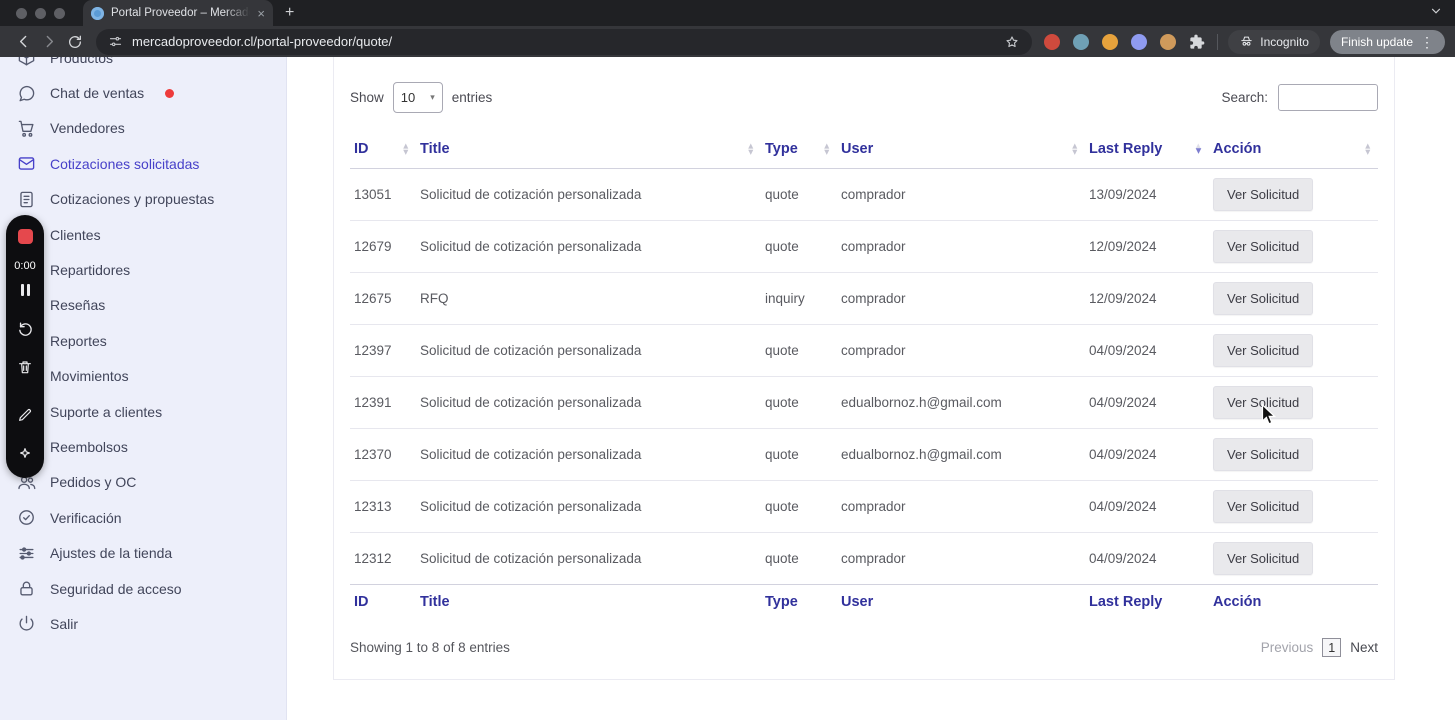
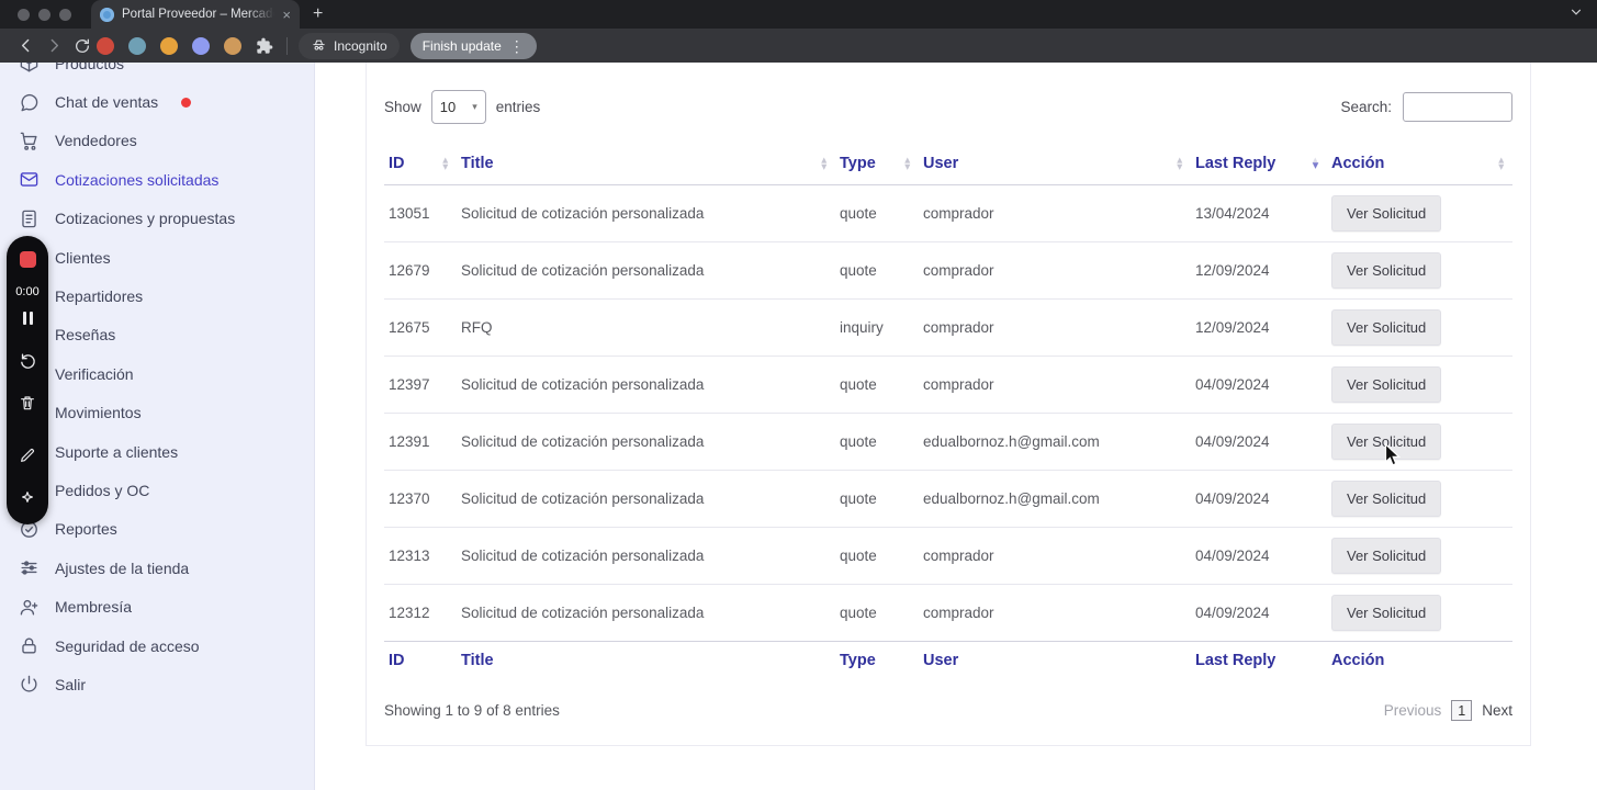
  Portal Proveedor – Mercad
  ×
  +
- mercadoproveedor.cl/portal-proveedor/quote/
  Incognito
  Finish update
  ⋮
  Productos
  Chat de ventas
  Vendedores
  Cotizaciones solicitadas
  Cotizaciones y propuestas
  Clientes
  Repartidores
  Reseñas
- Reportes
+ Verificación
  Movimientos
  Suporte a clientes
- Reembolsos
  Pedidos y OC
- Verificación
+ Reportes
  Ajustes de la tienda
+ Membresía
  Seguridad de acceso
  Salir
  Show
  10
  ▾
  entries
  Search:
  ID ▴▾	Title ▴▾	Type ▴▾	User ▴▾	Last Reply ▴▾	Acción ▴▾
- 13051	Solicitud de cotización personalizada	quote	comprador	13/09/2024	Ver Solicitud
+ 13051	Solicitud de cotización personalizada	quote	comprador	13/04/2024	Ver Solicitud
  12679	Solicitud de cotización personalizada	quote	comprador	12/09/2024	Ver Solicitud
  12675	RFQ	inquiry	comprador	12/09/2024	Ver Solicitud
  12397	Solicitud de cotización personalizada	quote	comprador	04/09/2024	Ver Solicitud
  12391	Solicitud de cotización personalizada	quote	edualbornoz.h@gmail.com	04/09/2024	Ver Solicitud
  12370	Solicitud de cotización personalizada	quote	edualbornoz.h@gmail.com	04/09/2024	Ver Solicitud
  12313	Solicitud de cotización personalizada	quote	comprador	04/09/2024	Ver Solicitud
  12312	Solicitud de cotización personalizada	quote	comprador	04/09/2024	Ver Solicitud
  ID	Title	Type	User	Last Reply	Acción
- Showing 1 to 8 of 8 entries
+ Showing 1 to 9 of 8 entries
  Previous
  1
  Next
  0:00
